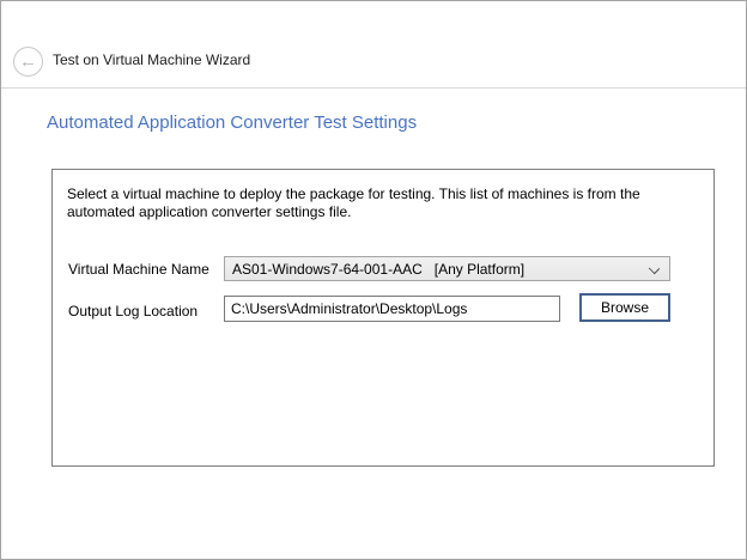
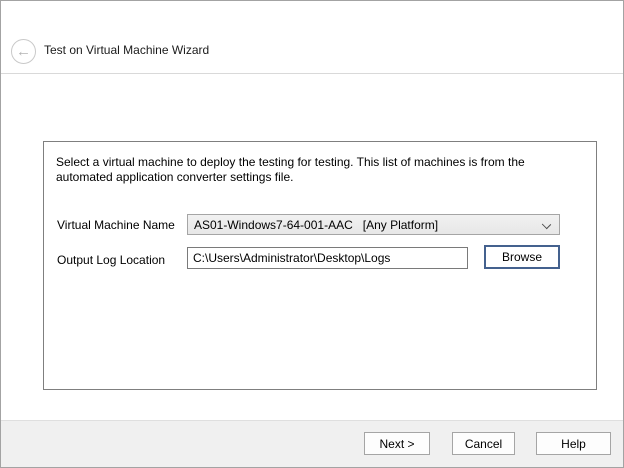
  ←
  Test on Virtual Machine Wizard
- Automated Application Converter Test Settings
- Select a virtual machine to deploy the package for testing. This list of machines is from the automated application converter settings file.
+ Select a virtual machine to deploy the testing for testing. This list of machines is from the automated application converter settings file.
  Virtual Machine Name
  AS01-Windows7-64-001-AAC [Any Platform]
  Output Log Location
  C:\Users\Administrator\Desktop\Logs
  Browse
+ Next >
+ Cancel
+ Help
